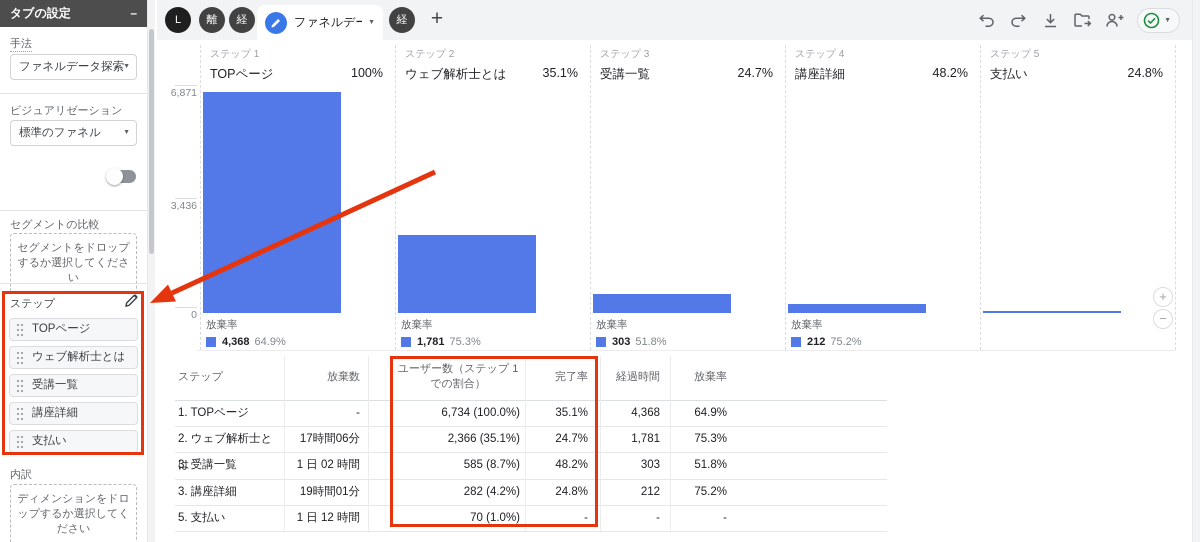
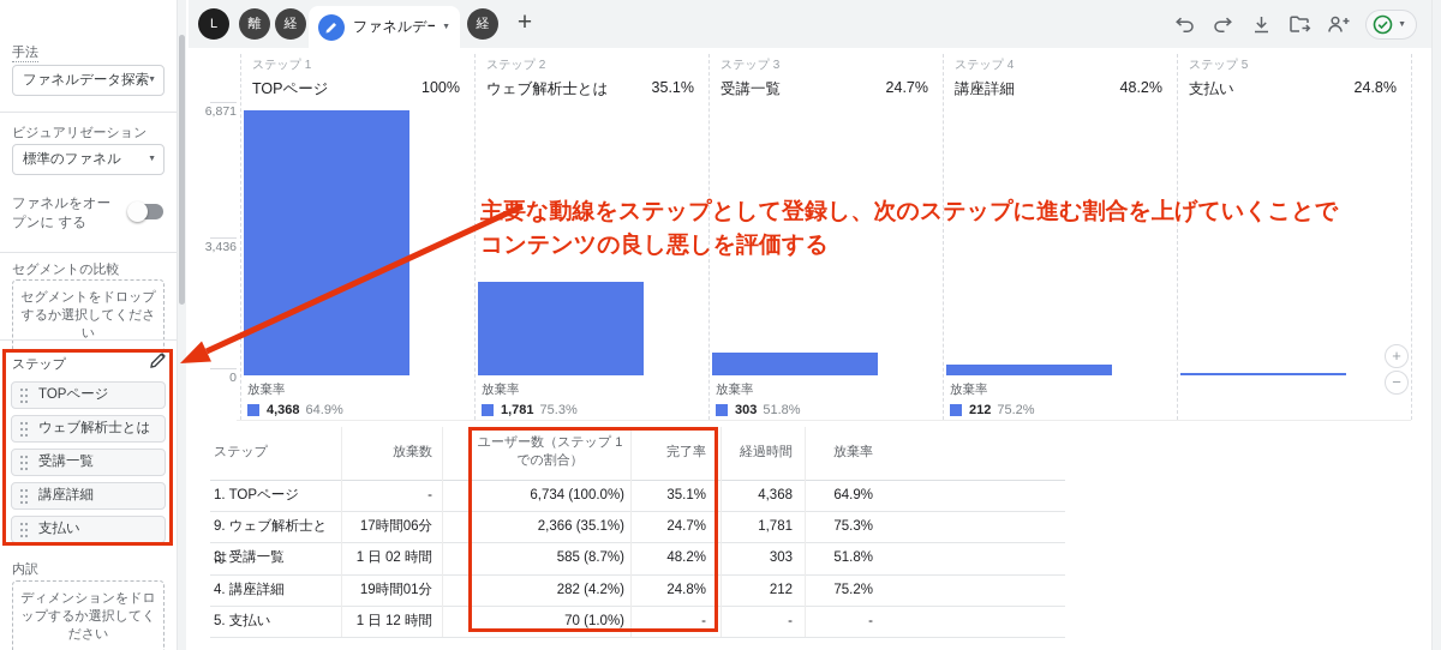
- タブの設定
- –
  手法
  ファネルデータ探索
  ビジュアリゼーション
  標準のファネル
+ ファネルをオープンに する
  セグメントの比較
  セグメントをドロップするか選択してください
  ステップ
  TOPページ
  ウェブ解析士とは
  受講一覧
  講座詳細
  支払い
  内訳
  ディメンションをドロップするか選択してください
  L
  離
  経
  経
  +
  ステップ 1
  TOPページ
  100%
  放棄率
  4,368
  64.9%
  ステップ 2
  ウェブ解析士とは
  35.1%
  放棄率
  1,781
  75.3%
  ステップ 3
  受講一覧
  24.7%
  放棄率
  303
  51.8%
  ステップ 4
  講座詳細
  48.2%
  放棄率
  212
  75.2%
  ステップ 5
  支払い
  24.8%
  6,871
  3,436
  0
  ステップ
  放棄数
  ユーザー数（ステップ 1 での割合）
  完了率
  経過時間
  放棄率
  1. TOPページ
  -
  6,734 (100.0%)
  35.1%
  4,368
  64.9%
- 2. ウェブ解析士とは
+ 9. ウェブ解析士とは
  17時間06分
  2,366 (35.1%)
  24.7%
  1,781
  75.3%
  3. 受講一覧
  1 日 02 時間
  585 (8.7%)
  48.2%
  303
  51.8%
- 3. 講座詳細
+ 4. 講座詳細
  19時間01分
  282 (4.2%)
  24.8%
  212
  75.2%
  5. 支払い
  1 日 12 時間
  70 (1.0%)
  -
  -
  -
  +
  −
+ 主要な動線をステップとして登録し、次のステップに進む割合を上げていくことで
+ コンテンツの良し悪しを評価する
